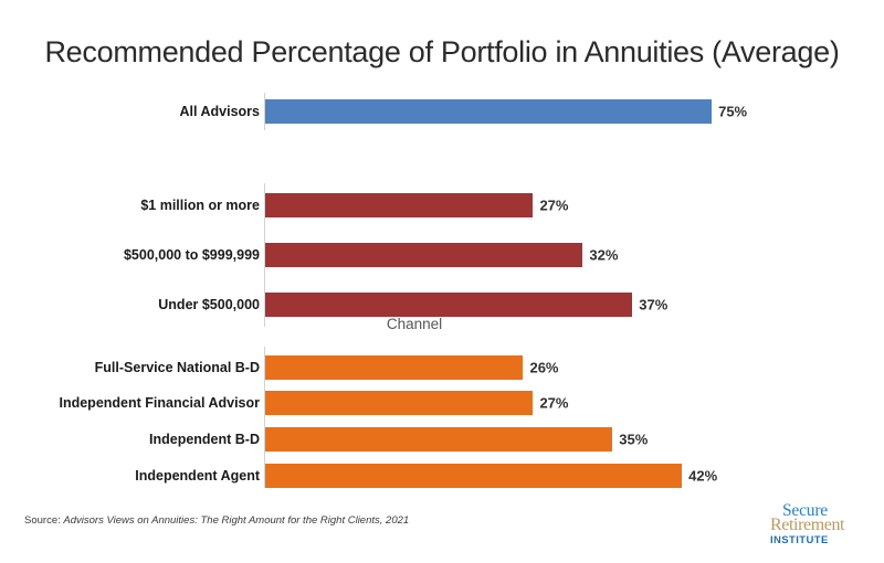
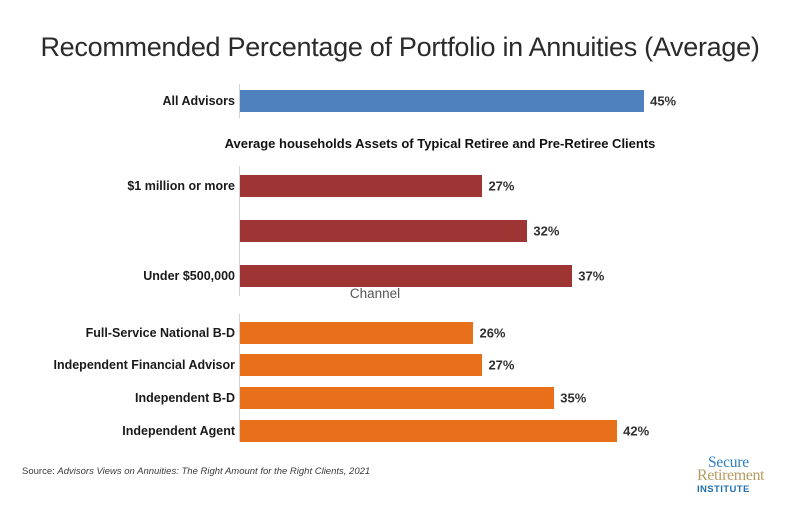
  Recommended Percentage of Portfolio in Annuities (Average)
+ Average households Assets of Typical Retiree and Pre-Retiree Clients
  Channel
  All Advisors
- 75%
+ 45%
  $1 million or more
  27%
- $500,000 to $999,999
  32%
  Under $500,000
  37%
  Full-Service National B-D
  26%
  Independent Financial Advisor
  27%
  Independent B-D
  35%
  Independent Agent
  42%
  Source: Advisors Views on Annuities: The Right Amount for the Right Clients, 2021
  Secure
  Retirement
  INSTITUTE
